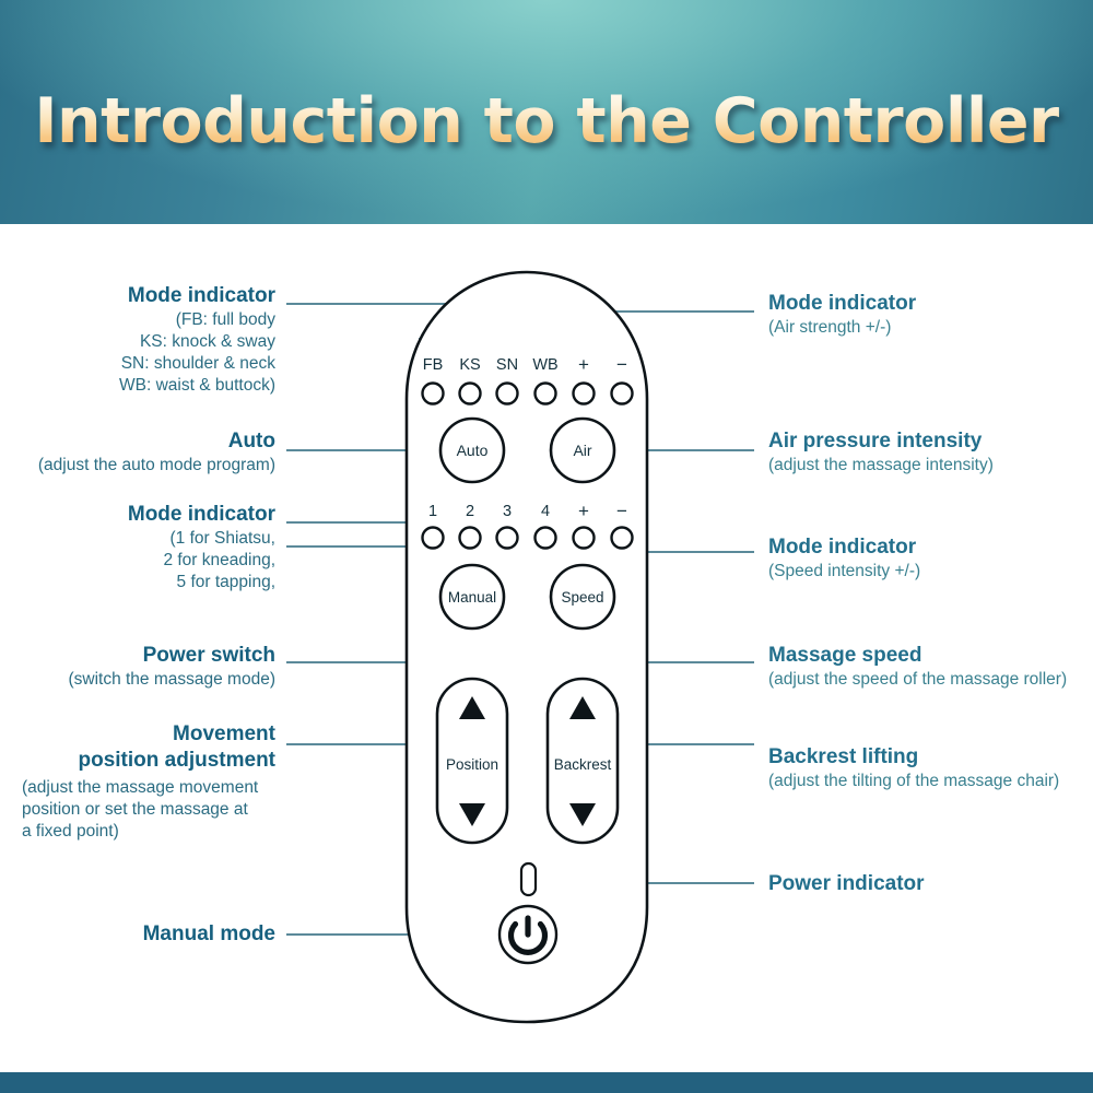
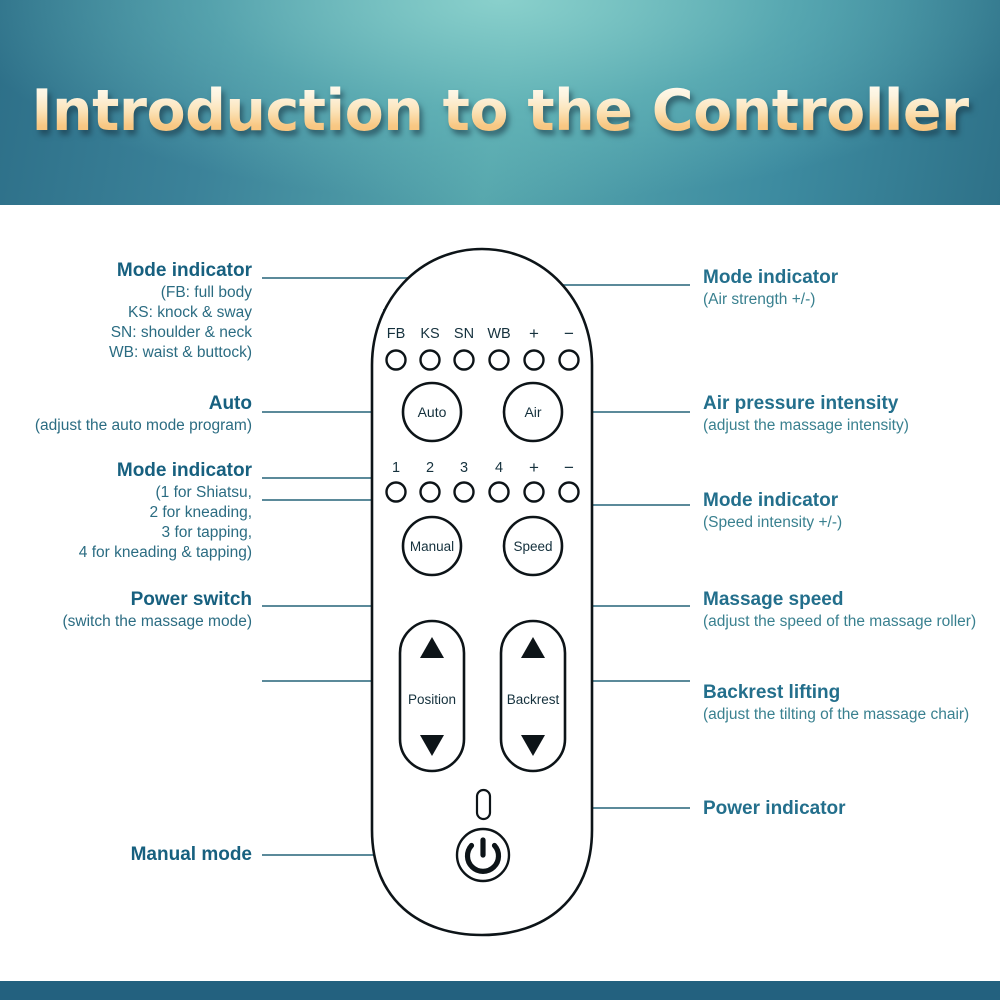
  Introduction to the Controller
  FB
  KS
  SN
  WB
  +
  −
  Auto
  Air
  1
  2
  3
  4
  +
  −
  Manual
  Speed
  Position
  Backrest
  Mode indicator
  (FB: full body
  KS: knock & sway
  SN: shoulder & neck
  WB: waist & buttock)
  Auto
  (adjust the auto mode program)
  Mode indicator
  (1 for Shiatsu,
  2 for kneading,
- 5 for tapping,
+ 3 for tapping,
+ 4 for kneading & tapping)
  Power switch
  (switch the massage mode)
- Movement
- position adjustment
- (adjust the massage movement
- position or set the massage at
- a fixed point)
  Manual mode
  Mode indicator
  (Air strength +/-)
  Air pressure intensity
  (adjust the massage intensity)
  Mode indicator
  (Speed intensity +/-)
  Massage speed
  (adjust the speed of the massage roller)
  Backrest lifting
  (adjust the tilting of the massage chair)
  Power indicator
